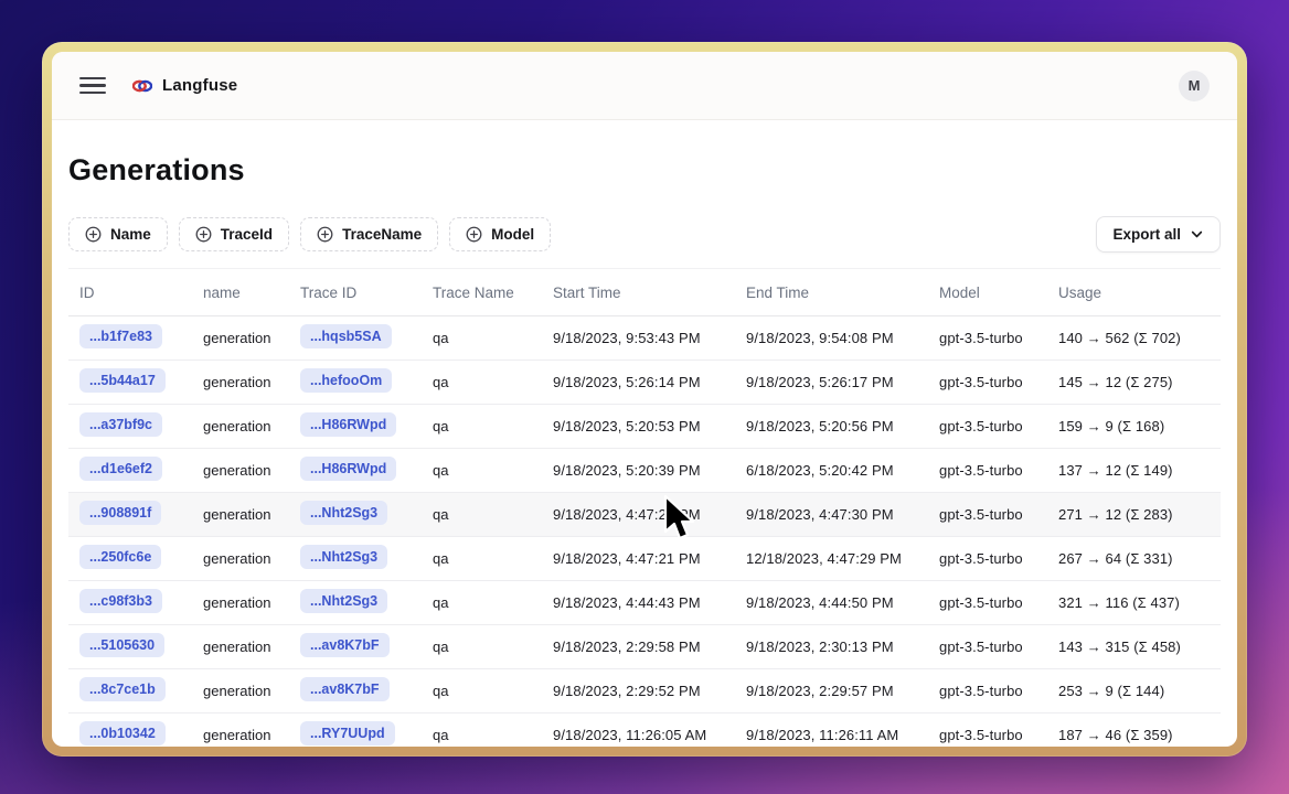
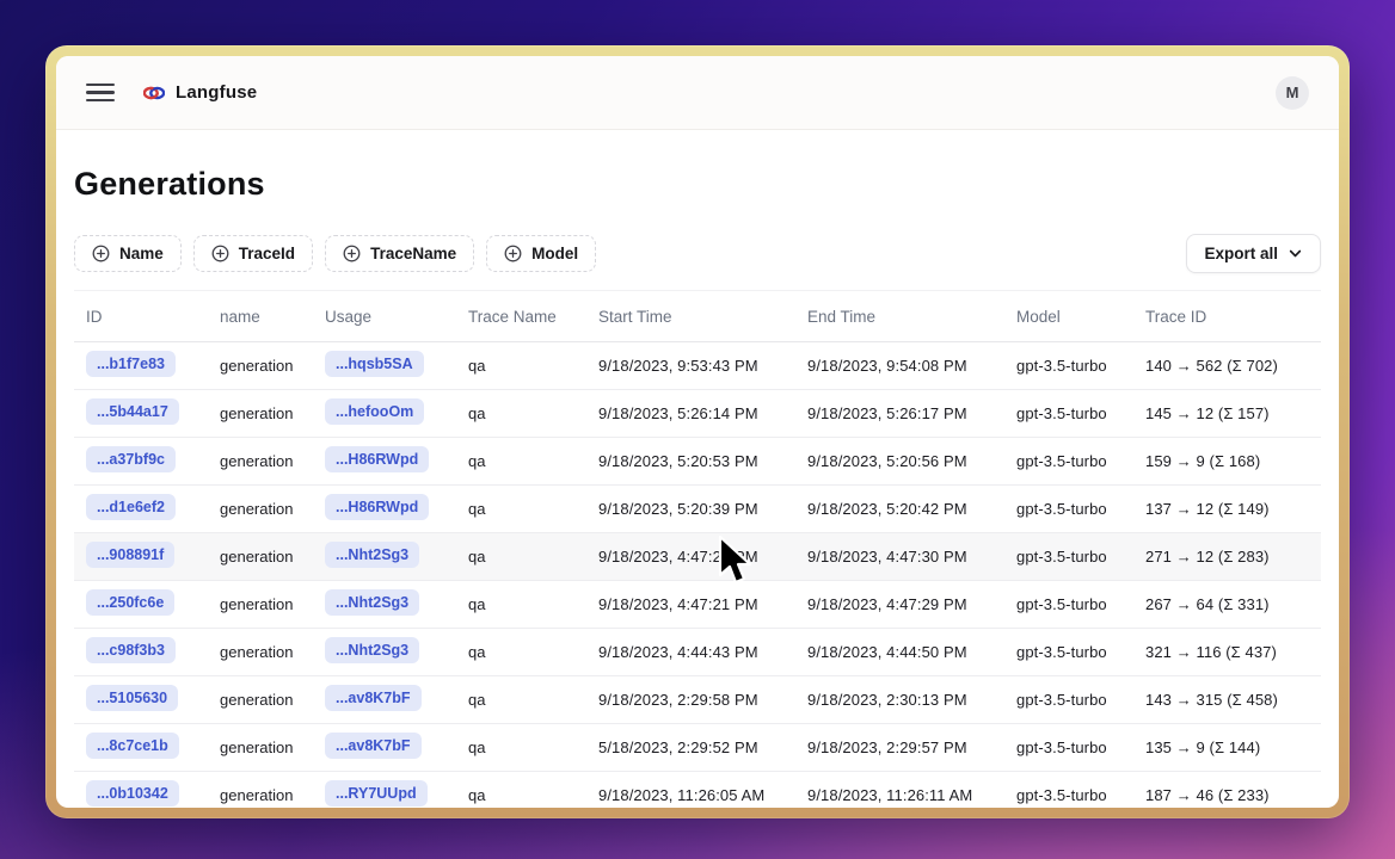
  Langfuse
  M
  Generations
  Name
  TraceId
  TraceName
  Model
  Export all
  ID
  name
- Trace ID
+ Usage
  Trace Name
  Start Time
  End Time
  Model
- Usage
+ Trace ID
  ...b1f7e83
  generation
  ...hqsb5SA
  qa
  9/18/2023, 9:53:43 PM
  9/18/2023, 9:54:08 PM
  gpt-3.5-turbo
  140 → 562 (Σ 702)
  ...5b44a17
  generation
  ...hefooOm
  qa
  9/18/2023, 5:26:14 PM
  9/18/2023, 5:26:17 PM
  gpt-3.5-turbo
- 145 → 12 (Σ 275)
+ 145 → 12 (Σ 157)
  ...a37bf9c
  generation
  ...H86RWpd
  qa
  9/18/2023, 5:20:53 PM
  9/18/2023, 5:20:56 PM
  gpt-3.5-turbo
  159 → 9 (Σ 168)
  ...d1e6ef2
  generation
  ...H86RWpd
  qa
  9/18/2023, 5:20:39 PM
- 6/18/2023, 5:20:42 PM
+ 9/18/2023, 5:20:42 PM
  gpt-3.5-turbo
  137 → 12 (Σ 149)
  ...908891f
  generation
  ...Nht2Sg3
  qa
  9/18/2023, 4:47:2M
  9/18/2023, 4:47:30 PM
  gpt-3.5-turbo
  271 → 12 (Σ 283)
  ...250fc6e
  generation
  ...Nht2Sg3
  qa
  9/18/2023, 4:47:21 PM
- 12/18/2023, 4:47:29 PM
+ 9/18/2023, 4:47:29 PM
  gpt-3.5-turbo
  267 → 64 (Σ 331)
  ...c98f3b3
  generation
  ...Nht2Sg3
  qa
  9/18/2023, 4:44:43 PM
  9/18/2023, 4:44:50 PM
  gpt-3.5-turbo
  321 → 116 (Σ 437)
  ...5105630
  generation
  ...av8K7bF
  qa
  9/18/2023, 2:29:58 PM
  9/18/2023, 2:30:13 PM
  gpt-3.5-turbo
  143 → 315 (Σ 458)
  ...8c7ce1b
  generation
  ...av8K7bF
  qa
- 9/18/2023, 2:29:52 PM
+ 5/18/2023, 2:29:52 PM
  9/18/2023, 2:29:57 PM
  gpt-3.5-turbo
- 253 → 9 (Σ 144)
+ 135 → 9 (Σ 144)
  ...0b10342
  generation
  ...RY7UUpd
  qa
  9/18/2023, 11:26:05 AM
  9/18/2023, 11:26:11 AM
  gpt-3.5-turbo
- 187 → 46 (Σ 359)
+ 187 → 46 (Σ 233)
